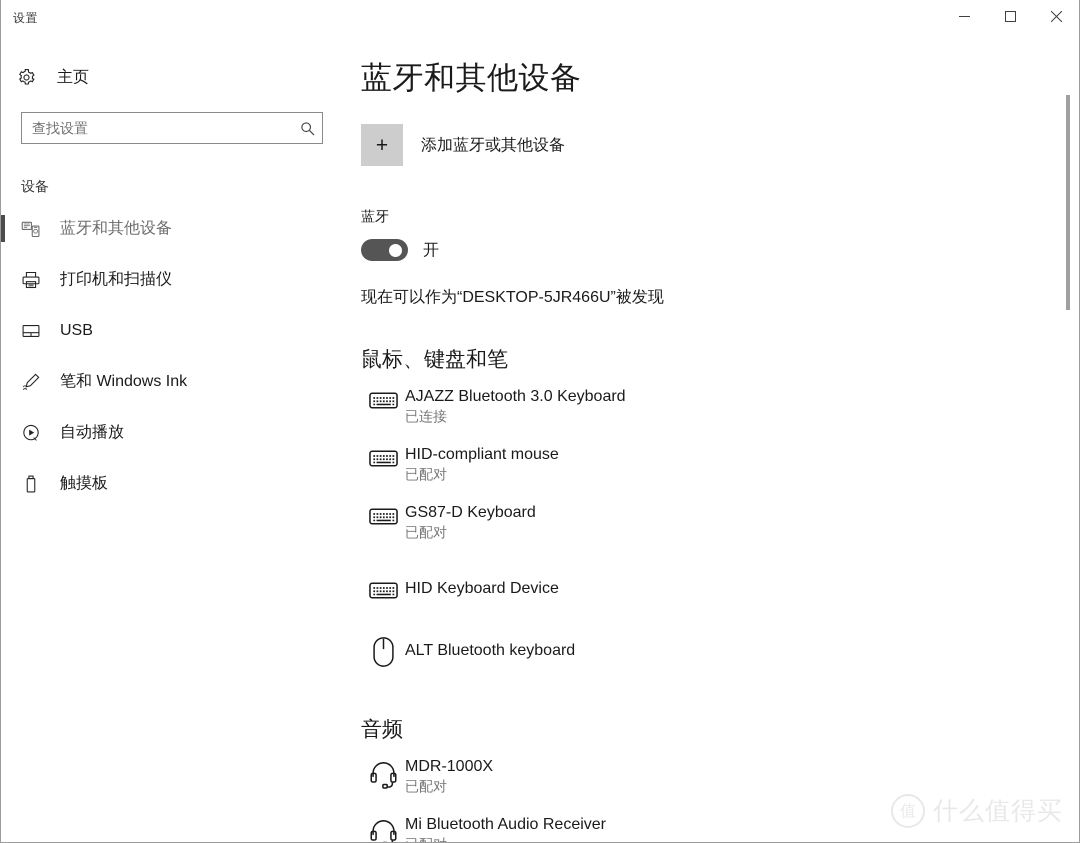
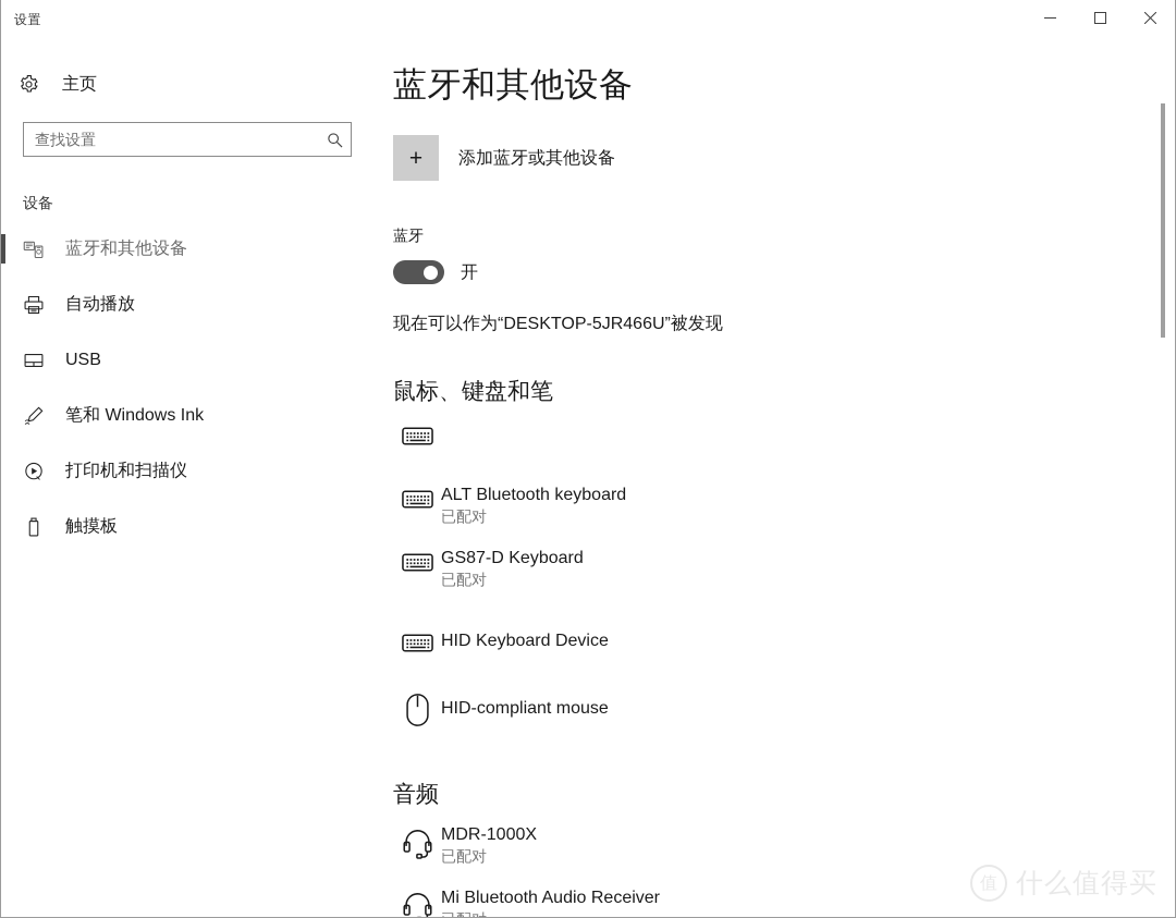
  设置
  主页
  查找设置
  设备
  蓝牙和其他设备
- 打印机和扫描仪
+ 自动播放
  USB
  笔和 Windows Ink
- 自动播放
+ 打印机和扫描仪
  触摸板
  蓝牙和其他设备
  +
  添加蓝牙或其他设备
  蓝牙
  开
  现在可以作为“DESKTOP-5JR466U”被发现
  鼠标、键盘和笔
- AJAZZ Bluetooth 3.0 Keyboard
- 已连接
- HID-compliant mouse
+ ALT Bluetooth keyboard
  已配对
  GS87-D Keyboard
  已配对
  HID Keyboard Device
- ALT Bluetooth keyboard
+ HID-compliant mouse
  音频
  MDR-1000X
  已配对
  Mi Bluetooth Audio Receiver
